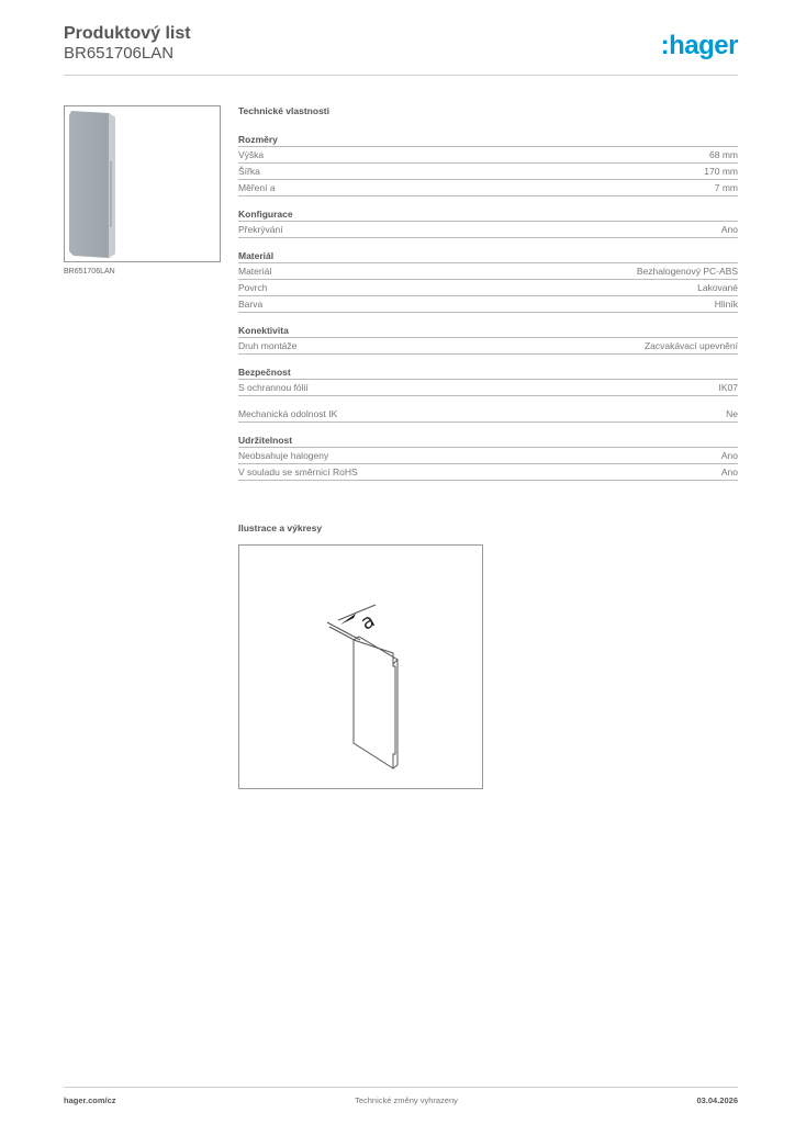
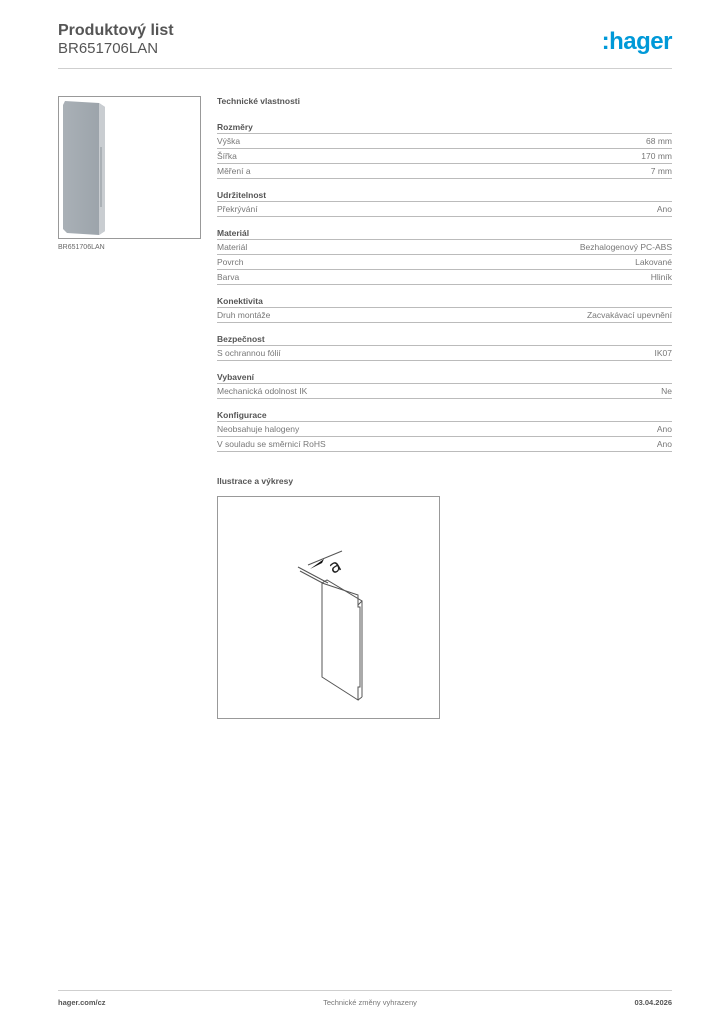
  Produktový list
  BR651706LAN
  :hager
  Technické vlastnosti
  Rozměry
  Výška
  68 mm
  Šířka
  170 mm
  Měření a
  7 mm
- Konfigurace
+ Udržitelnost
  Překrývání
  Ano
  Materiál
  Materiál
  Bezhalogenový PC-ABS
  Povrch
  Lakované
  Barva
  Hliník
  Konektivita
  Druh montáže
  Zacvakávací upevnění
  Bezpečnost
  S ochrannou fólií
  IK07
+ Vybavení
  Mechanická odolnost IK
  Ne
- Udržitelnost
+ Konfigurace
  Neobsahuje halogeny
  Ano
  V souladu se směrnicí RoHS
  Ano
  Ilustrace a výkresy
  hager.com/cz
  Technické změny vyhrazeny
  03.04.2026
